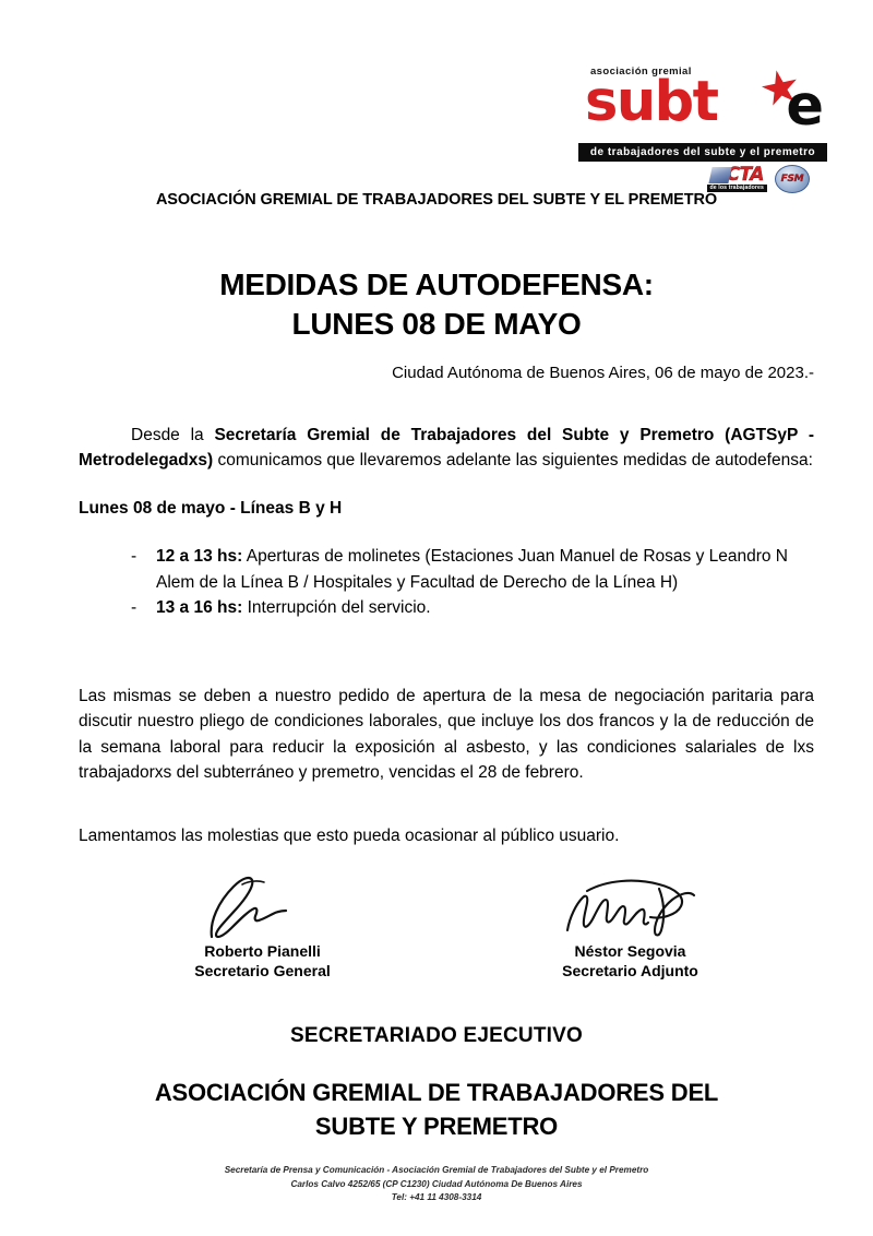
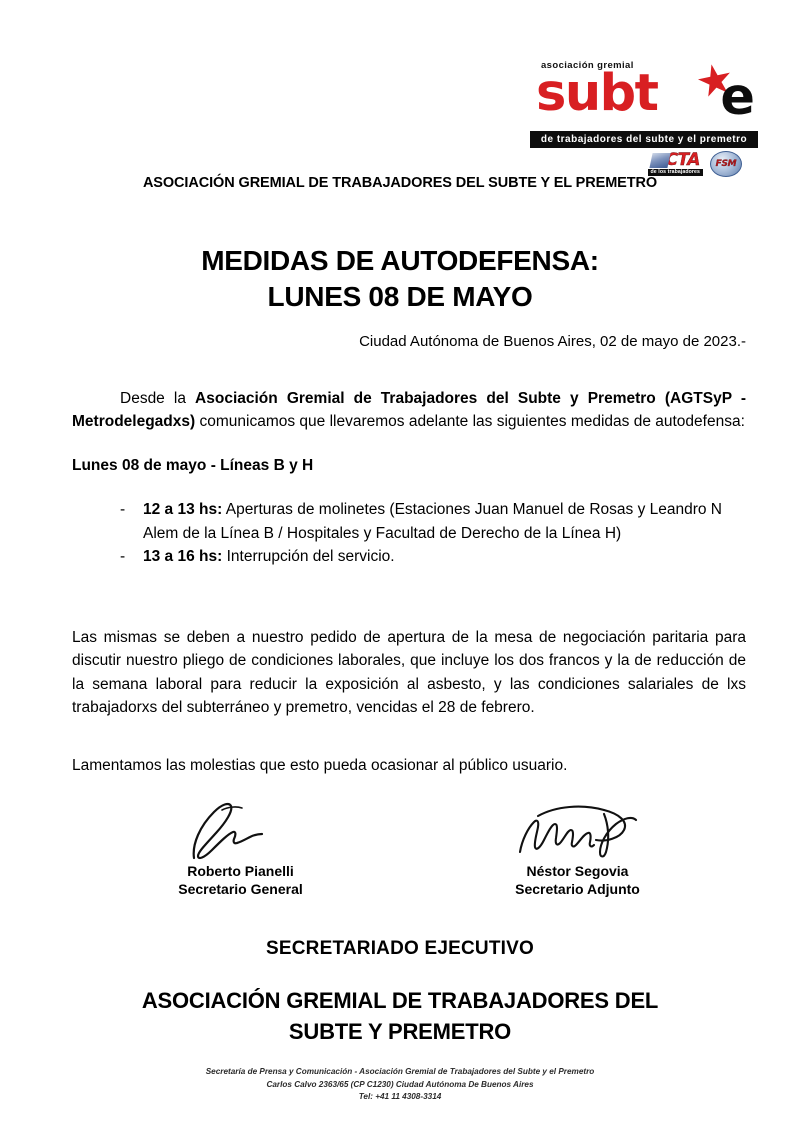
  asociación gremial
  subt
  e
  de trabajadores del subte y el premetro
  CTA
  FSM
  ASOCIACIÓN GREMIAL DE TRABAJADORES DEL SUBTE Y EL PREMETRO
  MEDIDAS DE AUTODEFENSA:
  LUNES 08 DE MAYO
- Ciudad Autónoma de Buenos Aires, 06 de mayo de 2023.-
+ Ciudad Autónoma de Buenos Aires, 02 de mayo de 2023.-
- Desde la Secretaría Gremial de Trabajadores del Subte y Premetro (AGTSyP - Metrodelegadxs) comunicamos que llevaremos adelante las siguientes medidas de autodefensa:
+ Desde la Asociación Gremial de Trabajadores del Subte y Premetro (AGTSyP - Metrodelegadxs) comunicamos que llevaremos adelante las siguientes medidas de autodefensa:
  Lunes 08 de mayo - Líneas B y H
  -
  12 a 13 hs: Aperturas de molinetes (Estaciones Juan Manuel de Rosas y Leandro N Alem de la Línea B / Hospitales y Facultad de Derecho de la Línea H)
  -
  13 a 16 hs: Interrupción del servicio.
  Las mismas se deben a nuestro pedido de apertura de la mesa de negociación paritaria para discutir nuestro pliego de condiciones laborales, que incluye los dos francos y la de reducción de la semana laboral para reducir la exposición al asbesto, y las condiciones salariales de lxs trabajadorxs del subterráneo y premetro, vencidas el 28 de febrero.
  Lamentamos las molestias que esto pueda ocasionar al público usuario.
  Roberto Pianelli
  Secretario General
  Néstor Segovia
  Secretario Adjunto
  SECRETARIADO EJECUTIVO
  ASOCIACIÓN GREMIAL DE TRABAJADORES DEL
  SUBTE Y PREMETRO
  Secretaría de Prensa y Comunicación - Asociación Gremial de Trabajadores del Subte y el Premetro
- Carlos Calvo 4252/65 (CP C1230) Ciudad Autónoma De Buenos Aires
+ Carlos Calvo 2363/65 (CP C1230) Ciudad Autónoma De Buenos Aires
  Tel: +41 11 4308-3314
